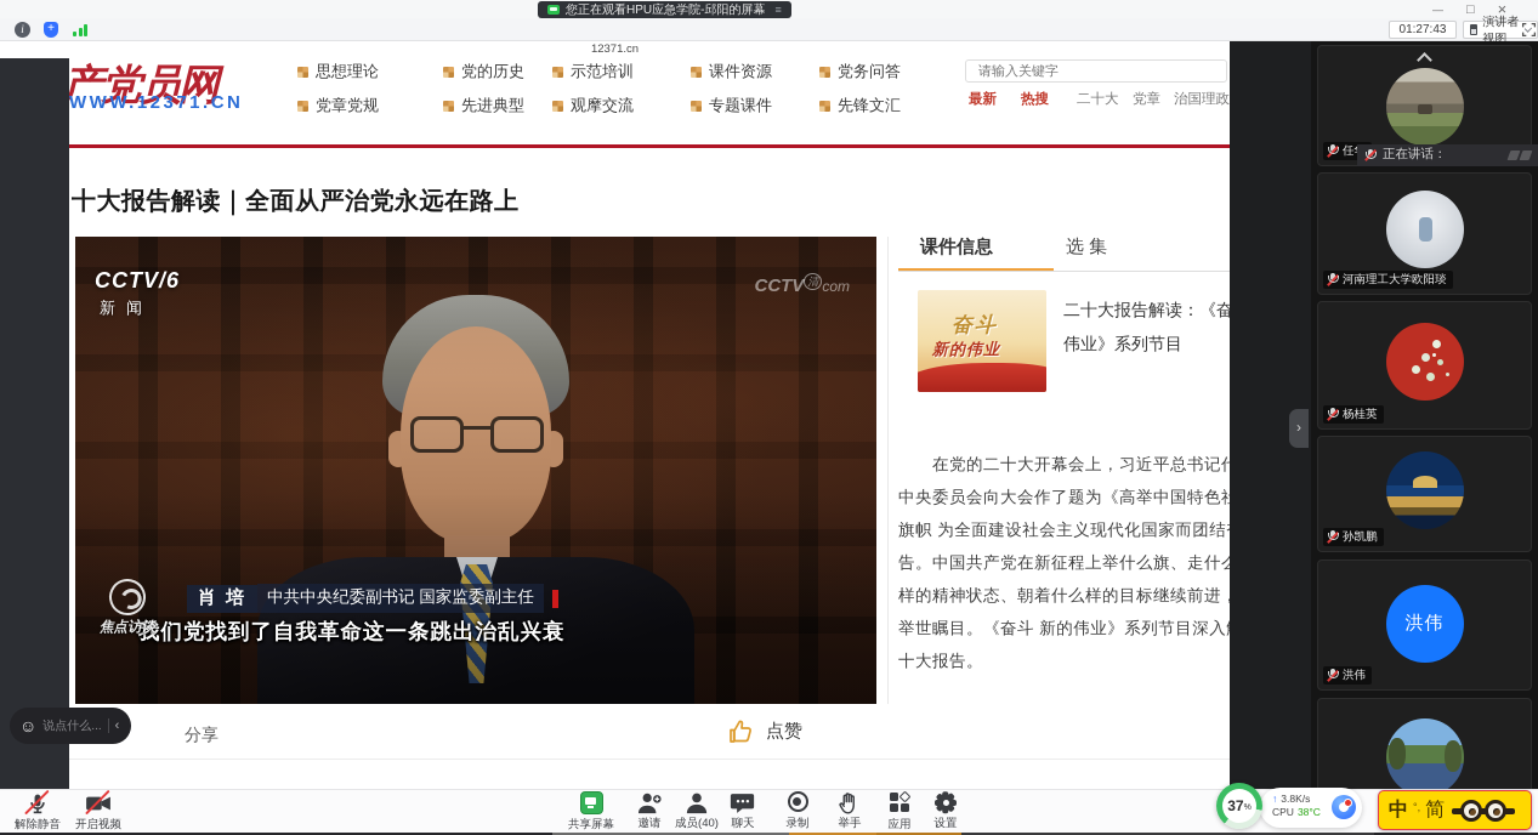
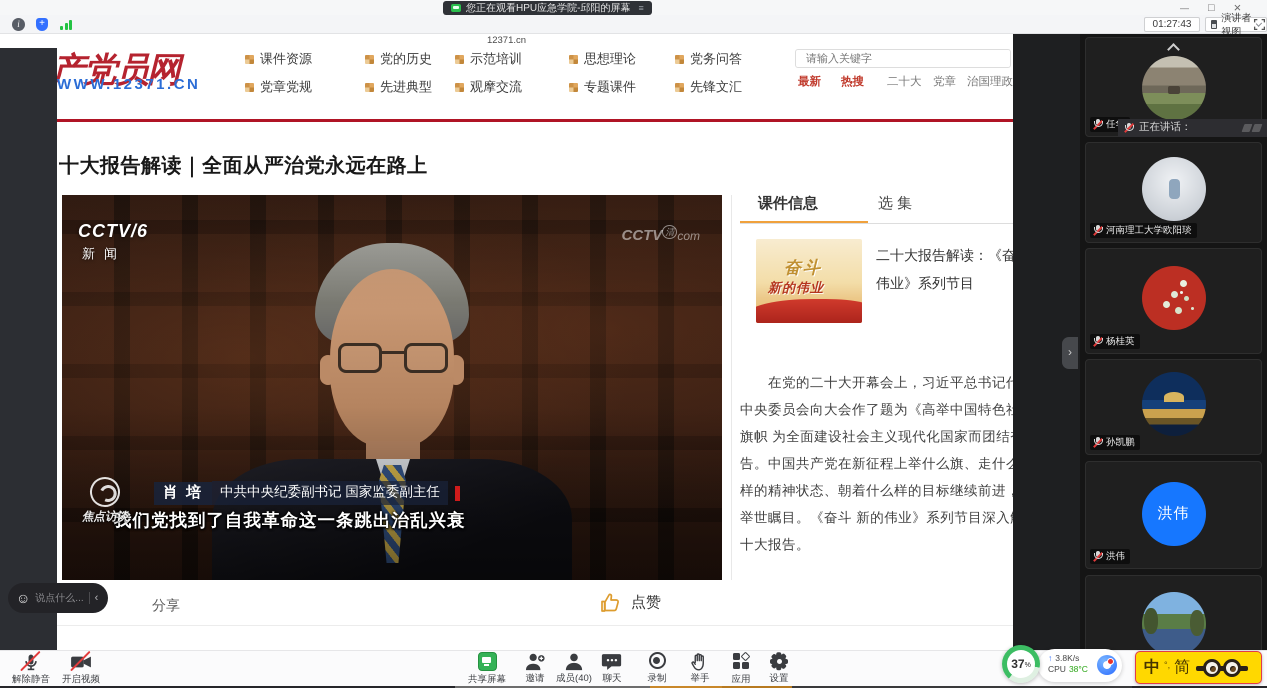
  您正在观看HPU应急学院-邱阳的屏幕
  ≡
  —
  □
  ×
  i
  +
  01:27:43
  演讲者视图
  12371.cn
  产党员网
  WWW.12371.CN
- 思想理论
+ 课件资源
  党的历史
  示范培训
- 课件资源
+ 思想理论
  党务问答
  党章党规
  先进典型
  观摩交流
  专题课件
  先锋文汇
  请输入关键字
  最新
  热搜
  二十大
  党章
  治国理政
  十大报告解读｜全面从严治党永远在路上
  CCTV/6
  新闻
  CCTV 清 com
  肖 培
  中共中央纪委副书记 国家监委副主任
  我们党找到了自我革命这一条跳出治乱兴衰
  焦点访谈
  课件信息
  选 集
  奋斗
  新的伟业
  二十大报告解读：《奋
  伟业》系列节目
  在党的二十大开幕会上，习近平总书记
  中央委员会向大会作了题为《高举中国特色
  旗帜 为全面建设社会主义现代化国家而团结
  告。中国共产党在新征程上举什么旗、走什
  样的精神状态、朝着什么样的目标继续前进
  举世瞩目。《奋斗 新的伟业》系列节目深入
  十大报告。
  分享
  点赞
  ›
  ☺
  说点什么...
  ‹
  正在讲话：
  河南理工大学欧阳琰
  杨桂英
  孙凯鹏
  洪伟
  洪伟
  解除静音
  开启视频
  共享屏幕
  邀请
  成员(40)
  聊天
  录制
  举手
  应用
  设置
  37
  ↑
  3.8K/s
  CPU
  38°C
  中
  °,
  简
